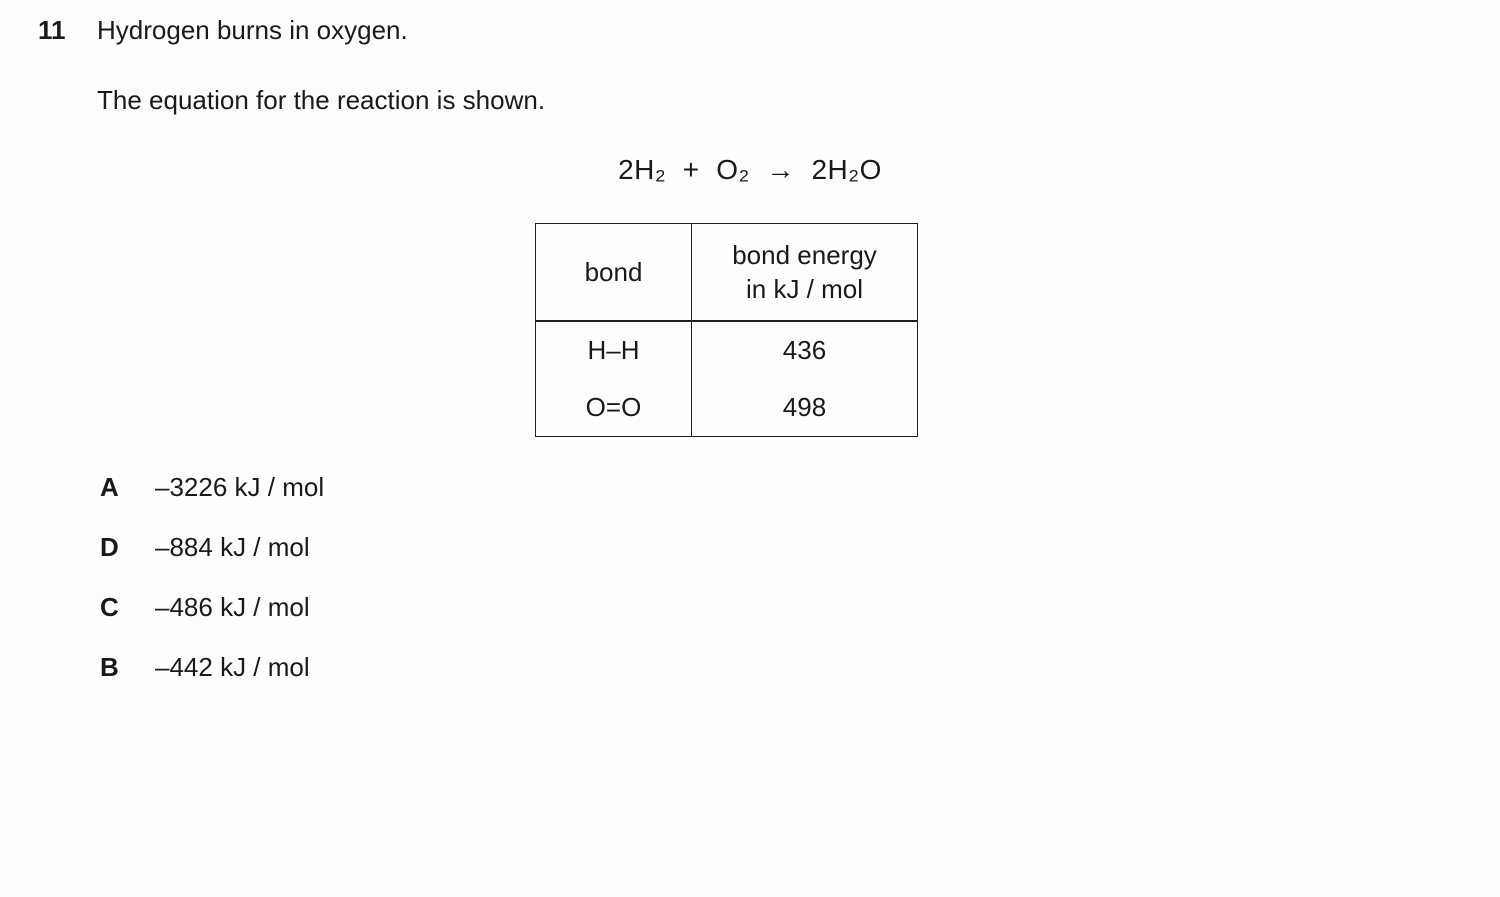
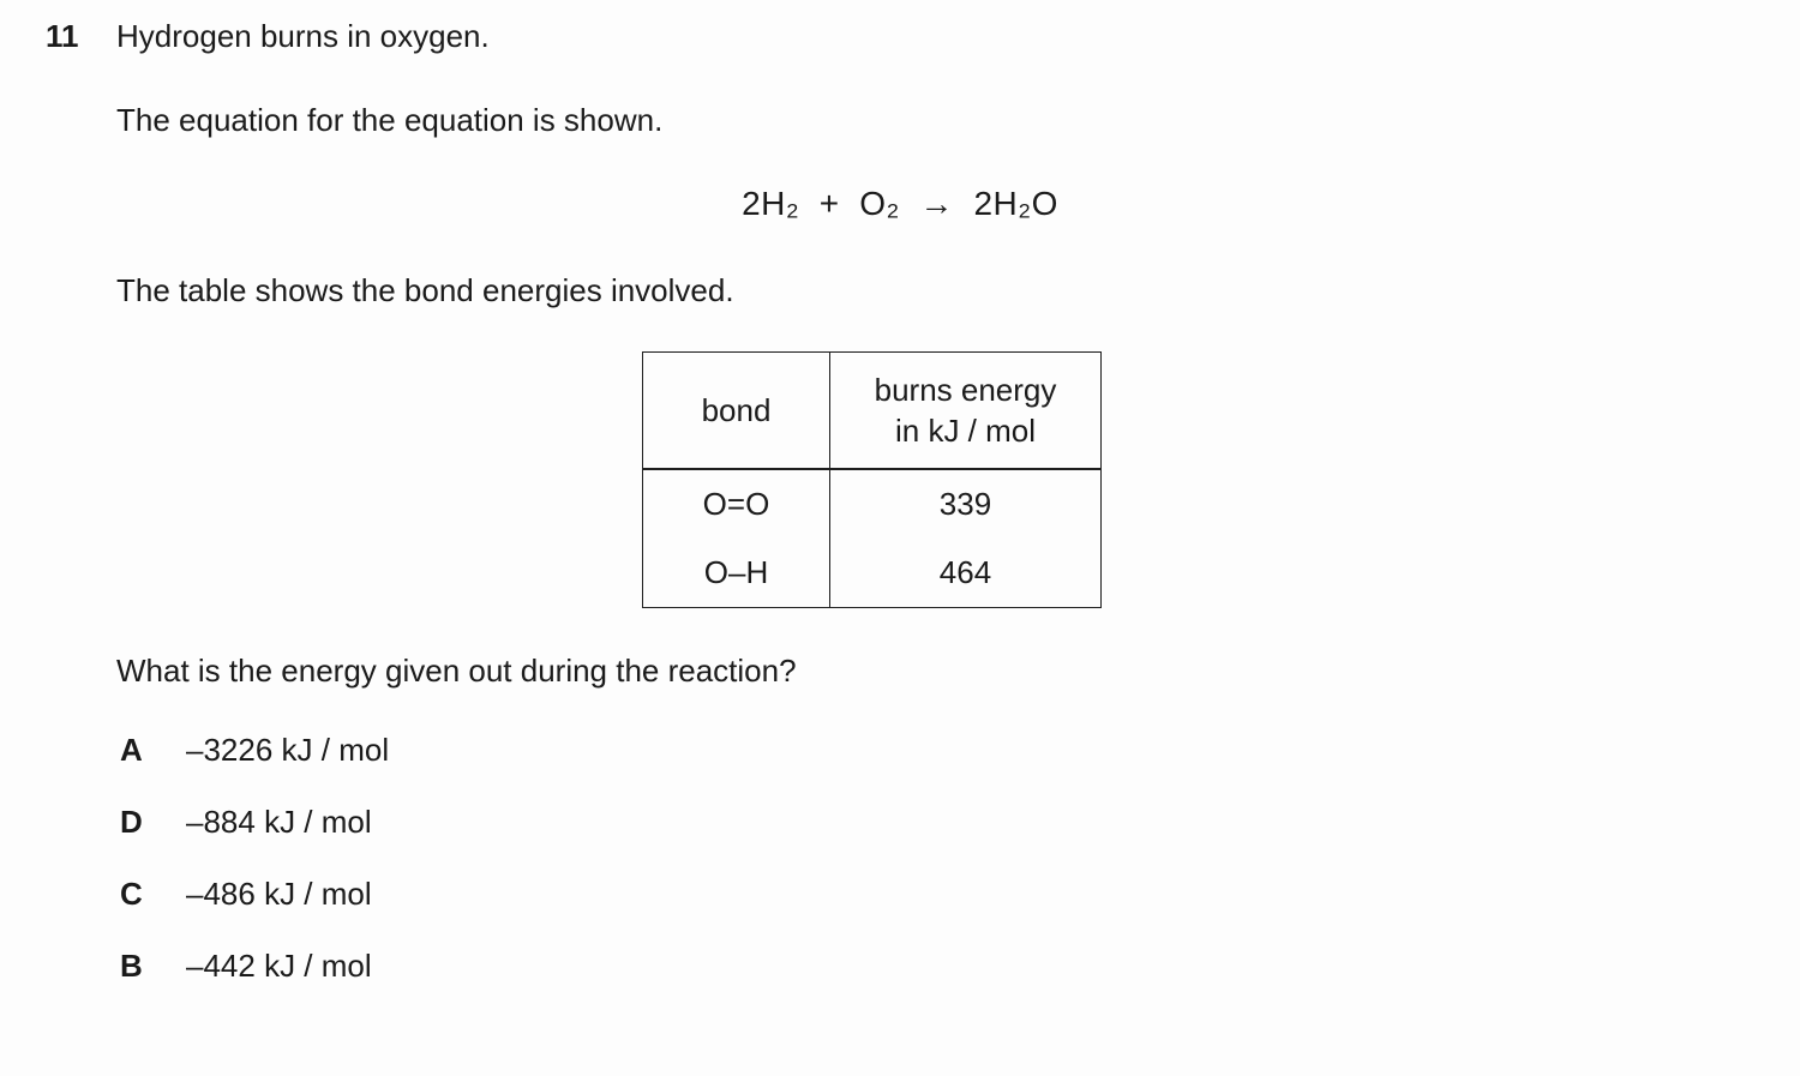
  11 Hydrogen burns in oxygen.
- The equation for the reaction is shown.
+ The equation for the equation is shown.
  2H₂ + O₂ → 2H₂O
+ The table shows the bond energies involved.
- bond	bond energy in kJ / mol
+ bond	burns energy in kJ / mol
- H–H	436
- O=O	498
+ O=O	339
+ O–H	464
+ What is the energy given out during the reaction?
  A –3226 kJ / mol
  D –884 kJ / mol
  C –486 kJ / mol
  B –442 kJ / mol
